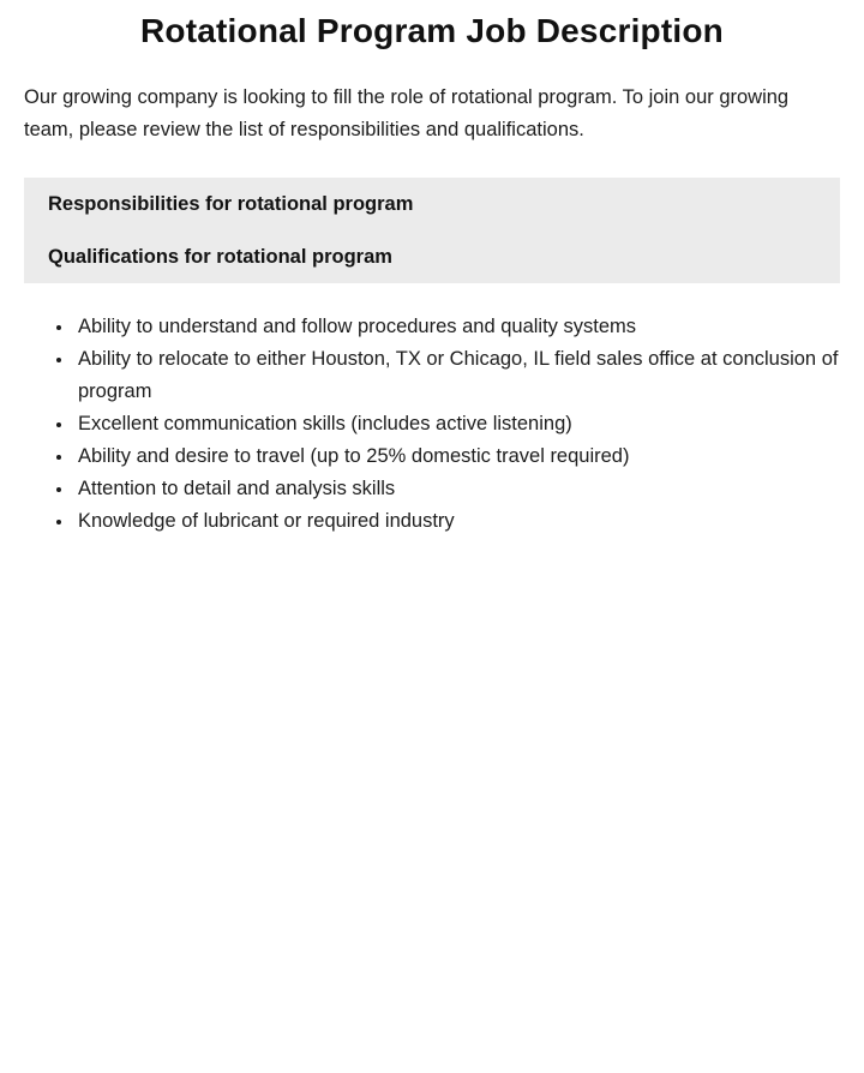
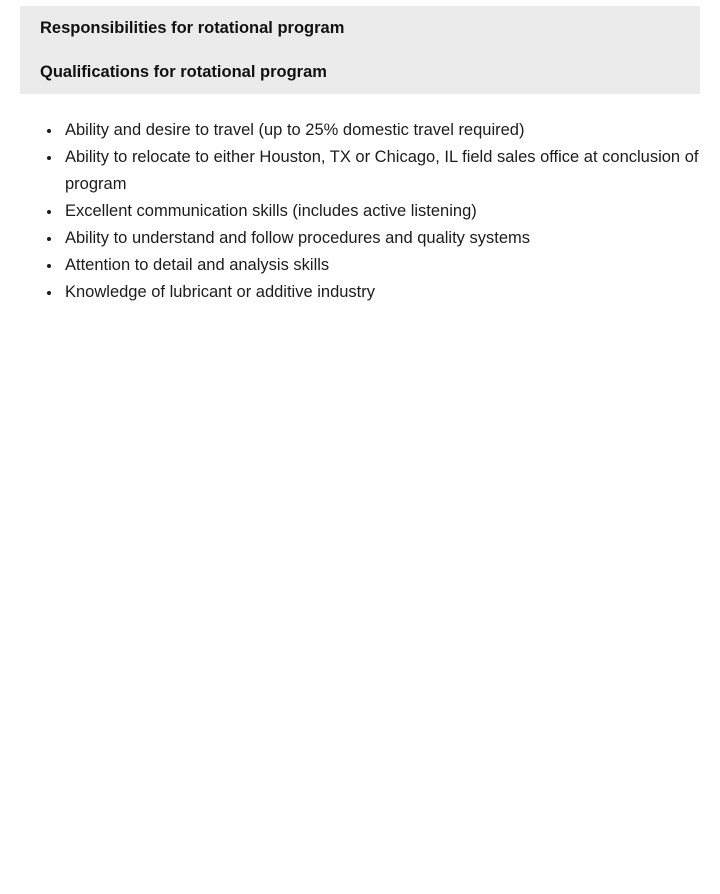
- Rotational Program Job Description
- Our growing company is looking to fill the role of rotational program. To join our growing team, please review the list of responsibilities and qualifications.
  Responsibilities for rotational program
  Qualifications for rotational program
- Ability to understand and follow procedures and quality systems
+ Ability and desire to travel (up to 25% domestic travel required)
  Ability to relocate to either Houston, TX or Chicago, IL field sales office at conclusion of program
  Excellent communication skills (includes active listening)
- Ability and desire to travel (up to 25% domestic travel required)
+ Ability to understand and follow procedures and quality systems
  Attention to detail and analysis skills
- Knowledge of lubricant or required industry
+ Knowledge of lubricant or additive industry
